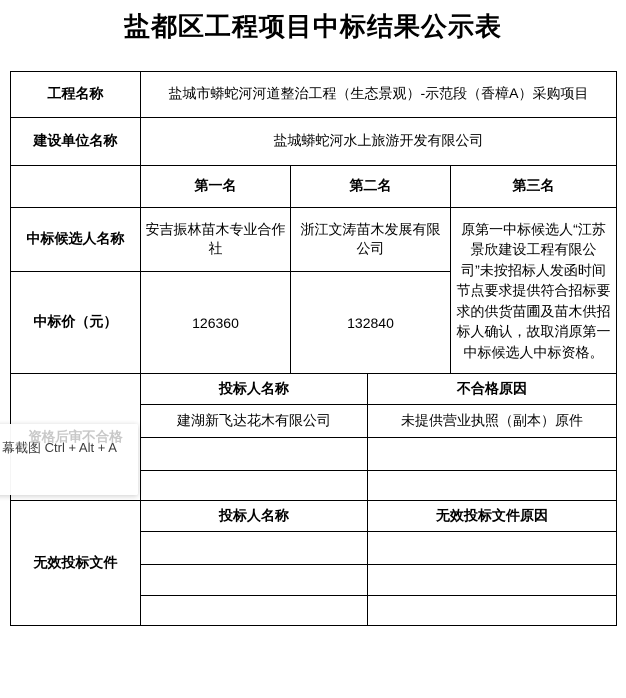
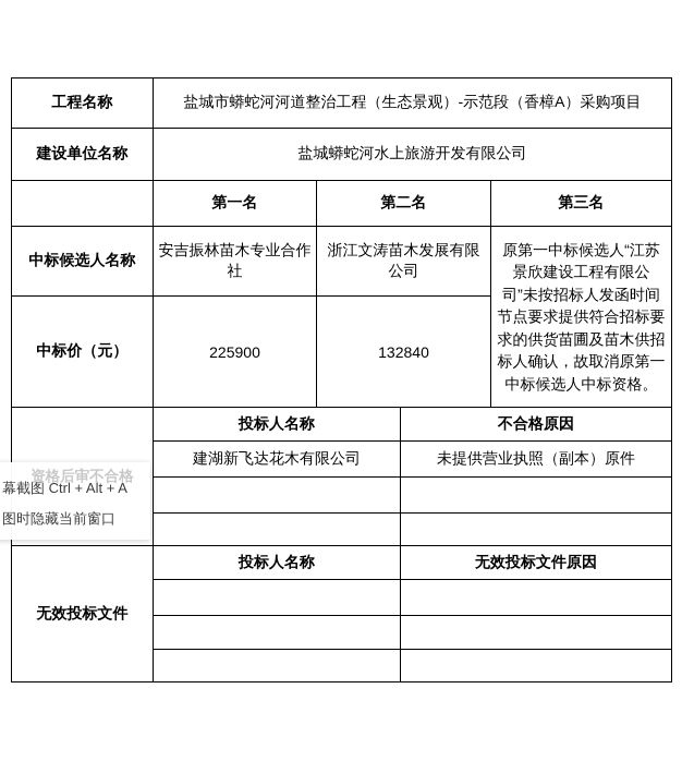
- 盐都区工程项目中标结果公示表
  工程名称	盐城市蟒蛇河河道整治工程（生态景观）-示范段（香樟A）采购项目
  建设单位名称	盐城蟒蛇河水上旅游开发有限公司
  	第一名	第二名	第三名
  中标候选人名称	安吉振林苗木专业合作社	浙江文涛苗木发展有限公司	原第一中标候选人“江苏景欣建设工程有限公司”未按招标人发函时间节点要求提供符合招标要求的供货苗圃及苗木供招标人确认，故取消原第一中标候选人中标资格。
- 中标价（元）	126360	132840
+ 中标价（元）	225900	132840
  资格后审不合格	投标人名称	不合格原因
  建湖新飞达花木有限公司	未提供营业执照（副本）原件
  无效投标文件	投标人名称	无效投标文件原因
  幕截图 Ctrl + Alt + A
+ 图时隐藏当前窗口
